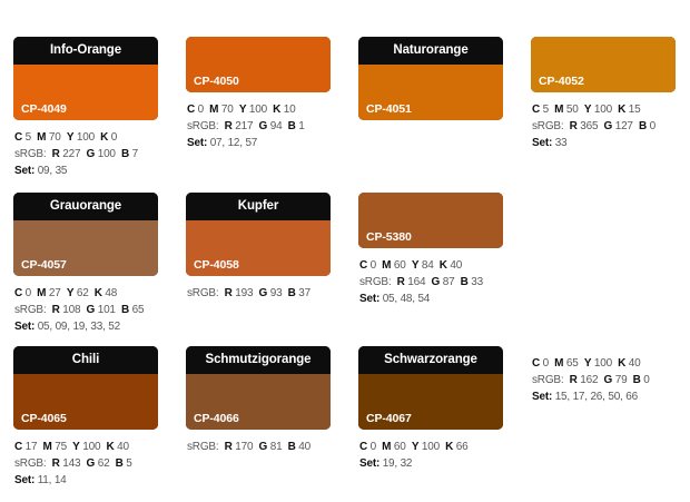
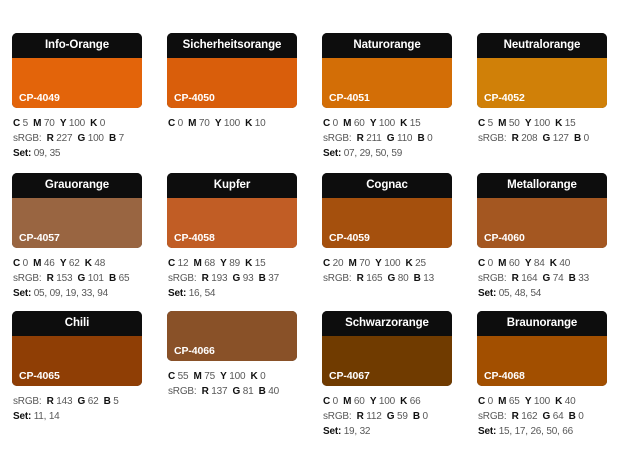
  Info-Orange
  CP-4049
  C 5 M 70 Y 100 K 0
  sRGB: R 227 G 100 B 7
  Set: 09, 35
+ Sicherheitsorange
  CP-4050
  C 0 M 70 Y 100 K 10
- sRGB: R 217 G 94 B 1
- Set: 07, 12, 57
  Naturorange
  CP-4051
+ C 0 M 60 Y 100 K 15
+ sRGB: R 211 G 110 B 0
+ Set: 07, 29, 50, 59
+ Neutralorange
  CP-4052
  C 5 M 50 Y 100 K 15
- sRGB: R 365 G 127 B 0
+ sRGB: R 208 G 127 B 0
- Set: 33
  Grauorange
  CP-4057
- C 0 M 27 Y 62 K 48
+ C 0 M 46 Y 62 K 48
- sRGB: R 108 G 101 B 65
+ sRGB: R 153 G 101 B 65
- Set: 05, 09, 19, 33, 52
+ Set: 05, 09, 19, 33, 94
  Kupfer
  CP-4058
+ C 12 M 68 Y 89 K 15
  sRGB: R 193 G 93 B 37
+ Set: 16, 54
+ Cognac
+ CP-4059
+ C 20 M 70 Y 100 K 25
+ sRGB: R 165 G 80 B 13
+ Metallorange
- CP-5380
+ CP-4060
  C 0 M 60 Y 84 K 40
- sRGB: R 164 G 87 B 33
+ sRGB: R 164 G 74 B 33
  Set: 05, 48, 54
  Chili
  CP-4065
- C 17 M 75 Y 100 K 40
  sRGB: R 143 G 62 B 5
  Set: 11, 14
- Schmutzigorange
  CP-4066
+ C 55 M 75 Y 100 K 0
- sRGB: R 170 G 81 B 40
+ sRGB: R 137 G 81 B 40
  Schwarzorange
  CP-4067
  C 0 M 60 Y 100 K 66
+ sRGB: R 112 G 59 B 0
  Set: 19, 32
+ Braunorange
+ CP-4068
  C 0 M 65 Y 100 K 40
- sRGB: R 162 G 79 B 0
+ sRGB: R 162 G 64 B 0
  Set: 15, 17, 26, 50, 66
